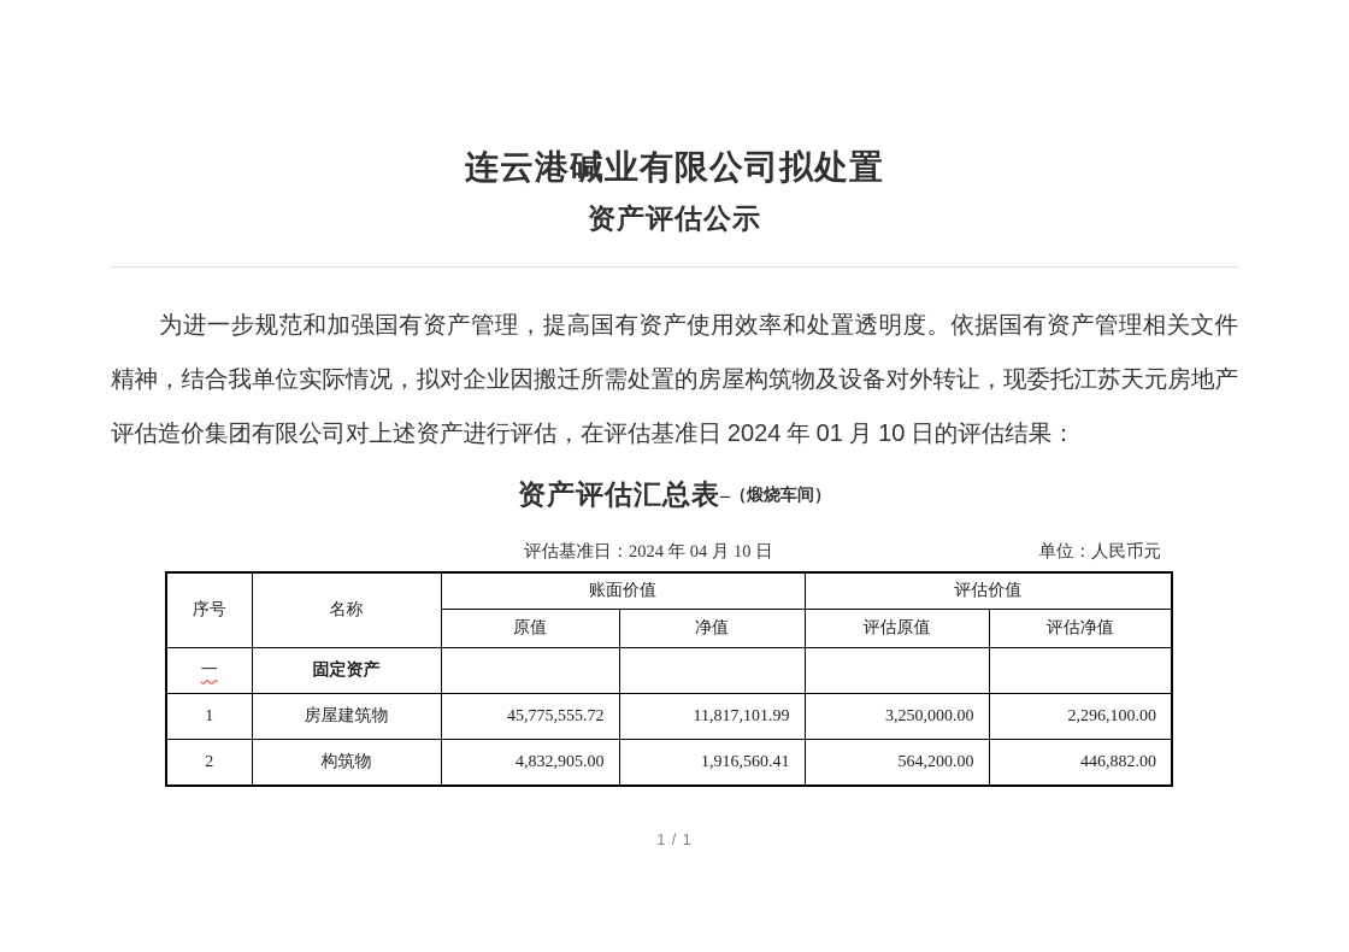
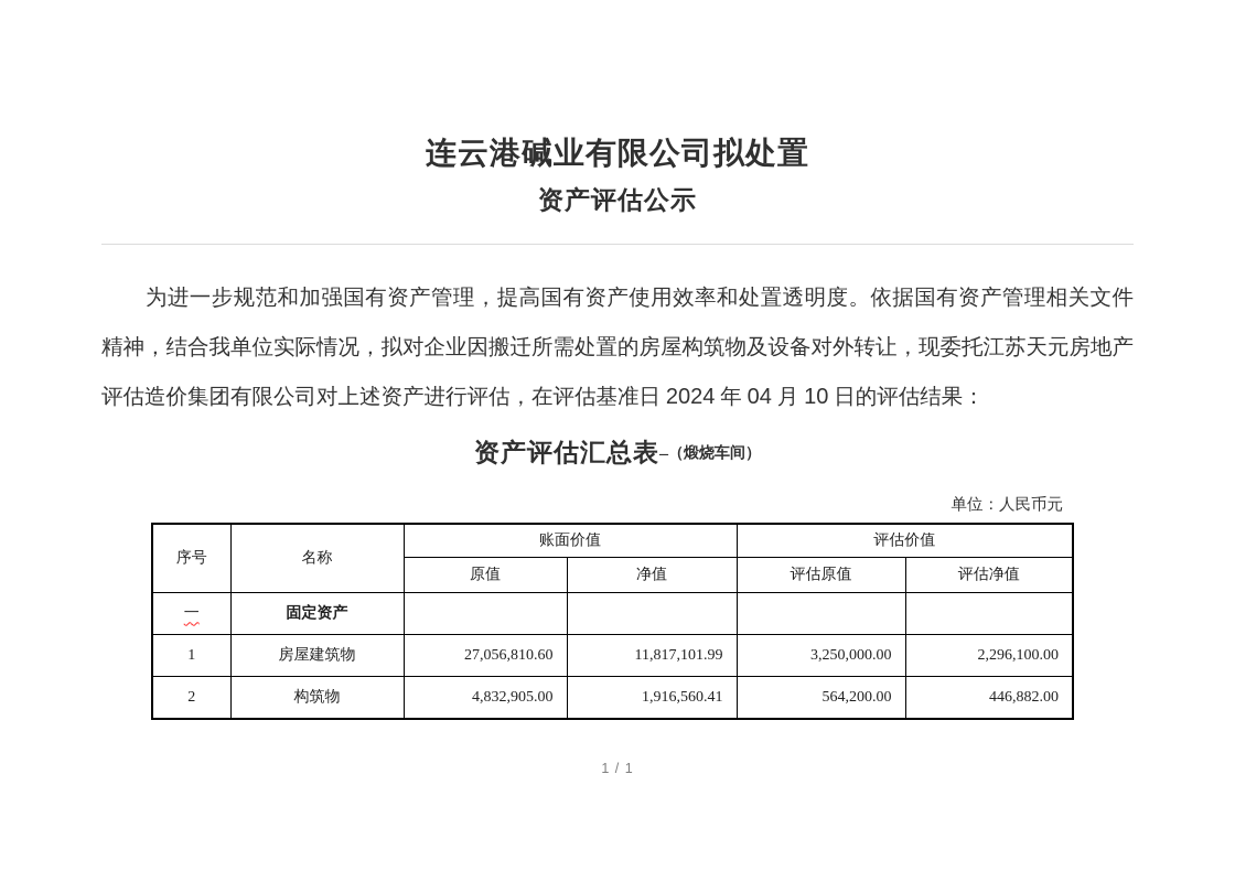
  连云港碱业有限公司拟处置
  资产评估公示
- 为进一步规范和加强国有资产管理，提高国有资产使用效率和处置透明度。依据国有资产管理相关文件精神，结合我单位实际情况，拟对企业因搬迁所需处置的房屋构筑物及设备对外转让，现委托江苏天元房地产评估造价集团有限公司对上述资产进行评估，在评估基准日 2024 年 01 月 10 日的评估结果：
+ 为进一步规范和加强国有资产管理，提高国有资产使用效率和处置透明度。依据国有资产管理相关文件精神，结合我单位实际情况，拟对企业因搬迁所需处置的房屋构筑物及设备对外转让，现委托江苏天元房地产评估造价集团有限公司对上述资产进行评估，在评估基准日 2024 年 04 月 10 日的评估结果：
  资产评估汇总表–（煅烧车间）
- 评估基准日：2024 年 04 月 10 日
  单位：人民币元
  序号	名称	账面价值	评估价值
  原值	净值	评估原值	评估净值
  一	固定资产
- 1	房屋建筑物	45,775,555.72	11,817,101.99	3,250,000.00	2,296,100.00
+ 1	房屋建筑物	27,056,810.60	11,817,101.99	3,250,000.00	2,296,100.00
  2	构筑物	4,832,905.00	1,916,560.41	564,200.00	446,882.00
  1 / 1
